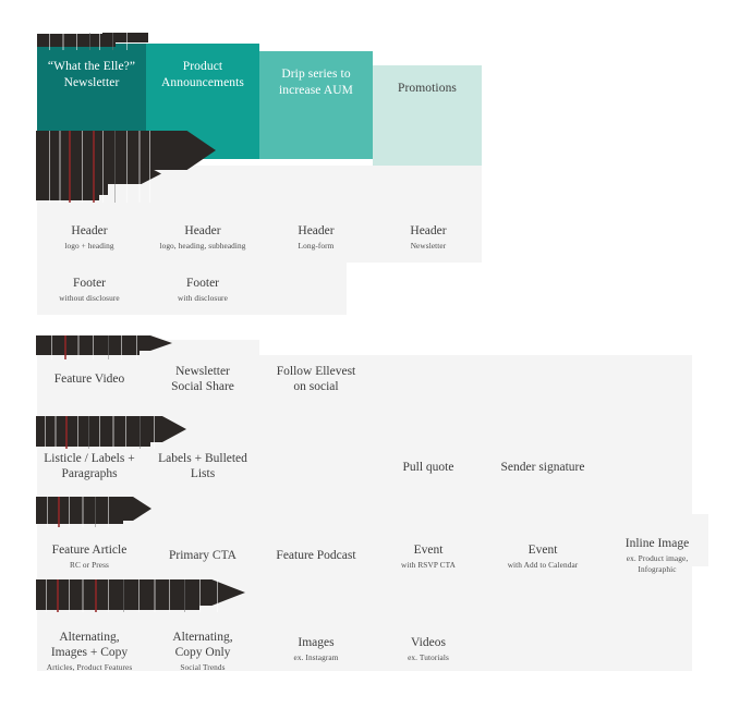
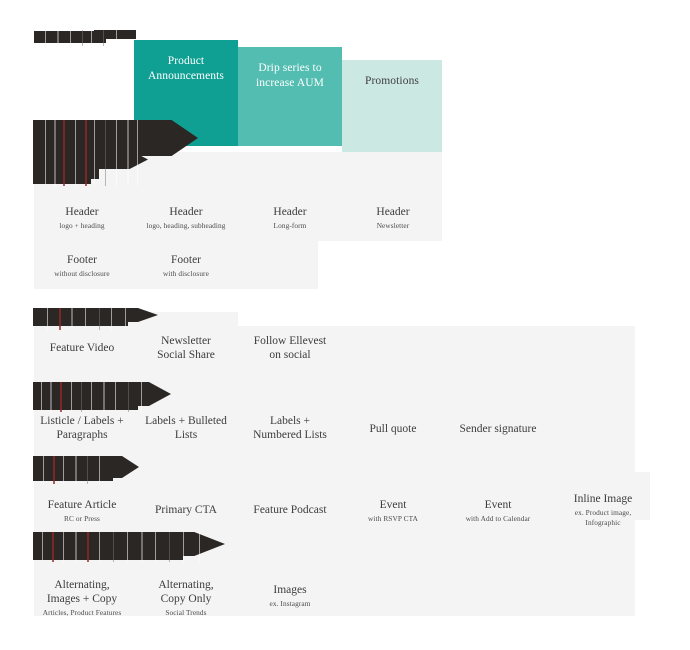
- “What the Elle?” Newsletter
  Product Announcements
  Drip series to increase AUM
  Promotions
  Header
  logo + heading
  Header
  logo, heading, subheading
  Header
  Long-form
  Header
  Newsletter
  Footer
  without disclosure
  Footer
  with disclosure
  Feature Video
  Newsletter
  Social Share
  Follow Ellevest
  on social
  Listicle / Labels +
  Paragraphs
  Labels + Bulleted
  Lists
+ Labels +
+ Numbered Lists
  Pull quote
  Sender signature
  Feature Article
  RC or Press
  Primary CTA
  Feature Podcast
  Event
  with RSVP CTA
  Event
  with Add to Calendar
  Inline Image
  ex. Product image,
  Infographic
  Alternating,
  Images + Copy
  Articles, Product Features
  Alternating,
  Copy Only
  Social Trends
  Images
  ex. Instagram
- Videos
- ex. Tutorials
